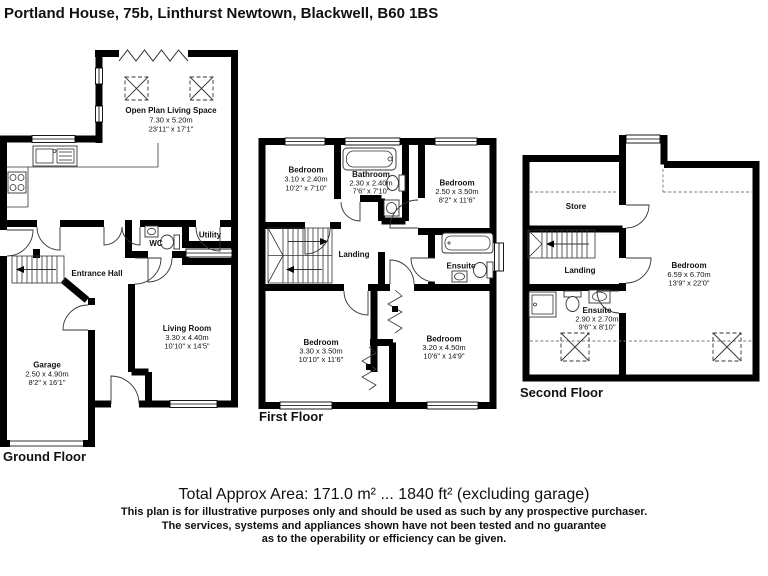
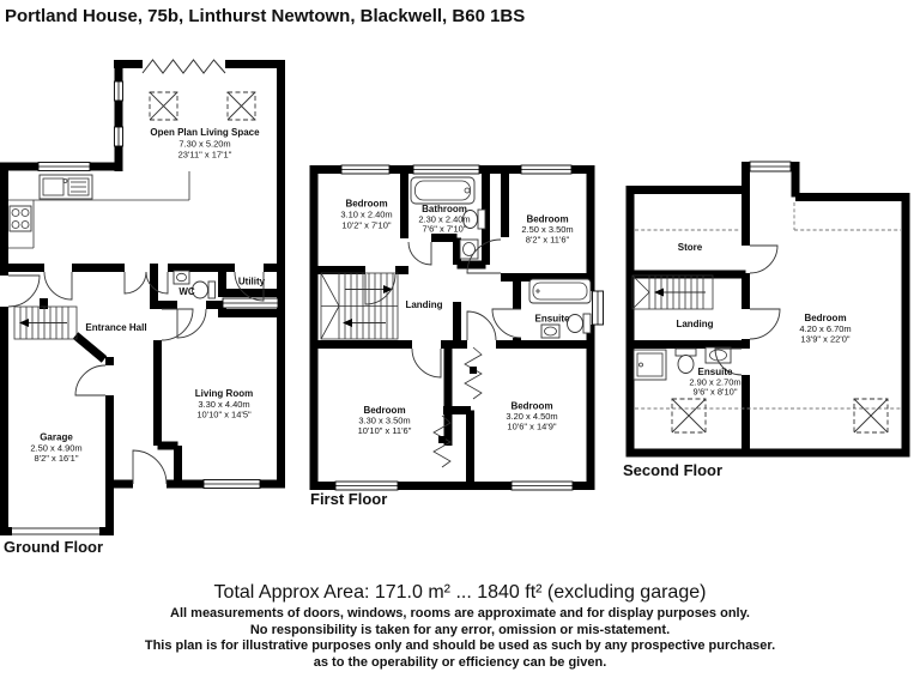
  Portland House, 75b, Linthurst Newtown, Blackwell, B60 1BS
  Open Plan Living Space
  7.30 x 5.20m
  23'11" x 17'1"
  WC
  Utility
  Entrance Hall
  Living Room
  3.30 x 4.40m
  10'10" x 14'5"
  Garage
  2.50 x 4.90m
  8'2" x 16'1"
  Bedroom
  3.10 x 2.40m
  10'2" x 7'10"
  Bathroom
  2.30 x 2.40m
  7'6" x 7'10"
  Bedroom
  2.50 x 3.50m
  8'2" x 11'6"
  Landing
  Ensuite
  Bedroom
  3.30 x 3.50m
  10'10" x 11'6"
  Bedroom
  3.20 x 4.50m
  10'6" x 14'9"
  Store
  Landing
  Ensuite
  2.90 x 2.70m
  9'6" x 8'10"
  Bedroom
- 6.59 x 6.70m
+ 4.20 x 6.70m
  13'9" x 22'0"
  Ground Floor
  First Floor
  Second Floor
  Total Approx Area: 171.0 m² ... 1840 ft² (excluding garage)
+ All measurements of doors, windows, rooms are approximate and for display purposes only.
+ No responsibility is taken for any error, omission or mis-statement.
  This plan is for illustrative purposes only and should be used as such by any prospective purchaser.
- The services, systems and appliances shown have not been tested and no guarantee
  as to the operability or efficiency can be given.
